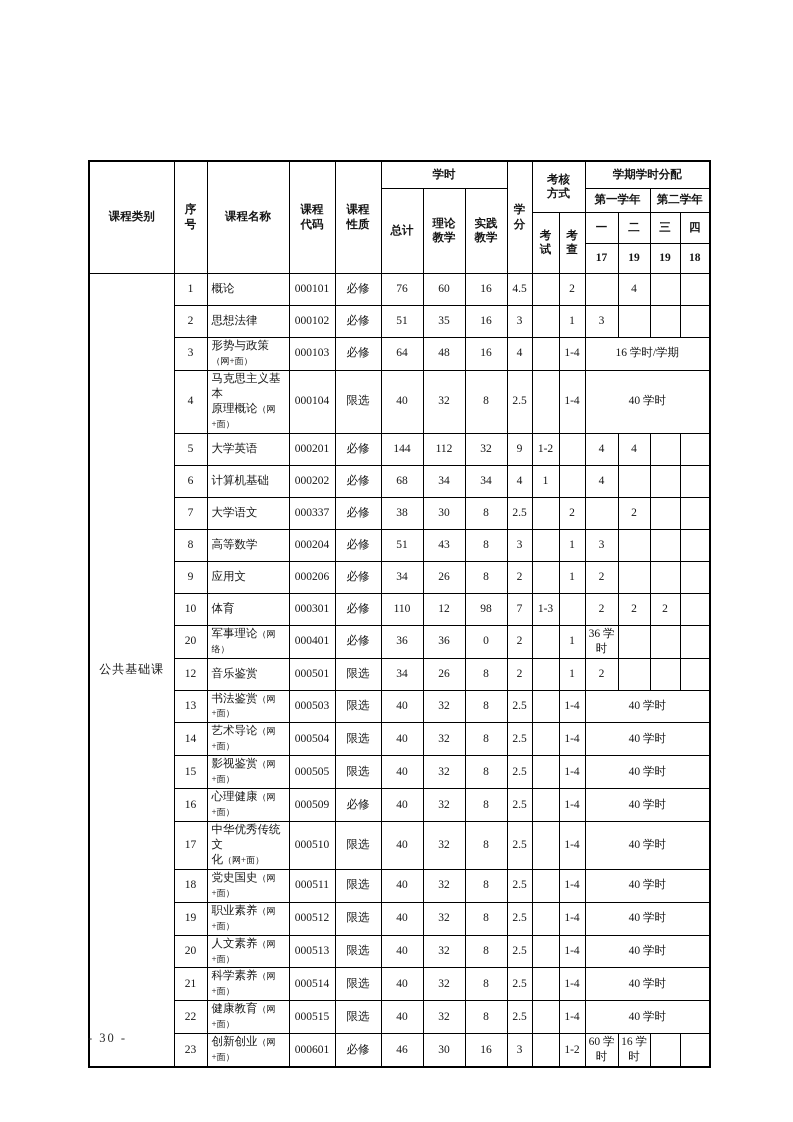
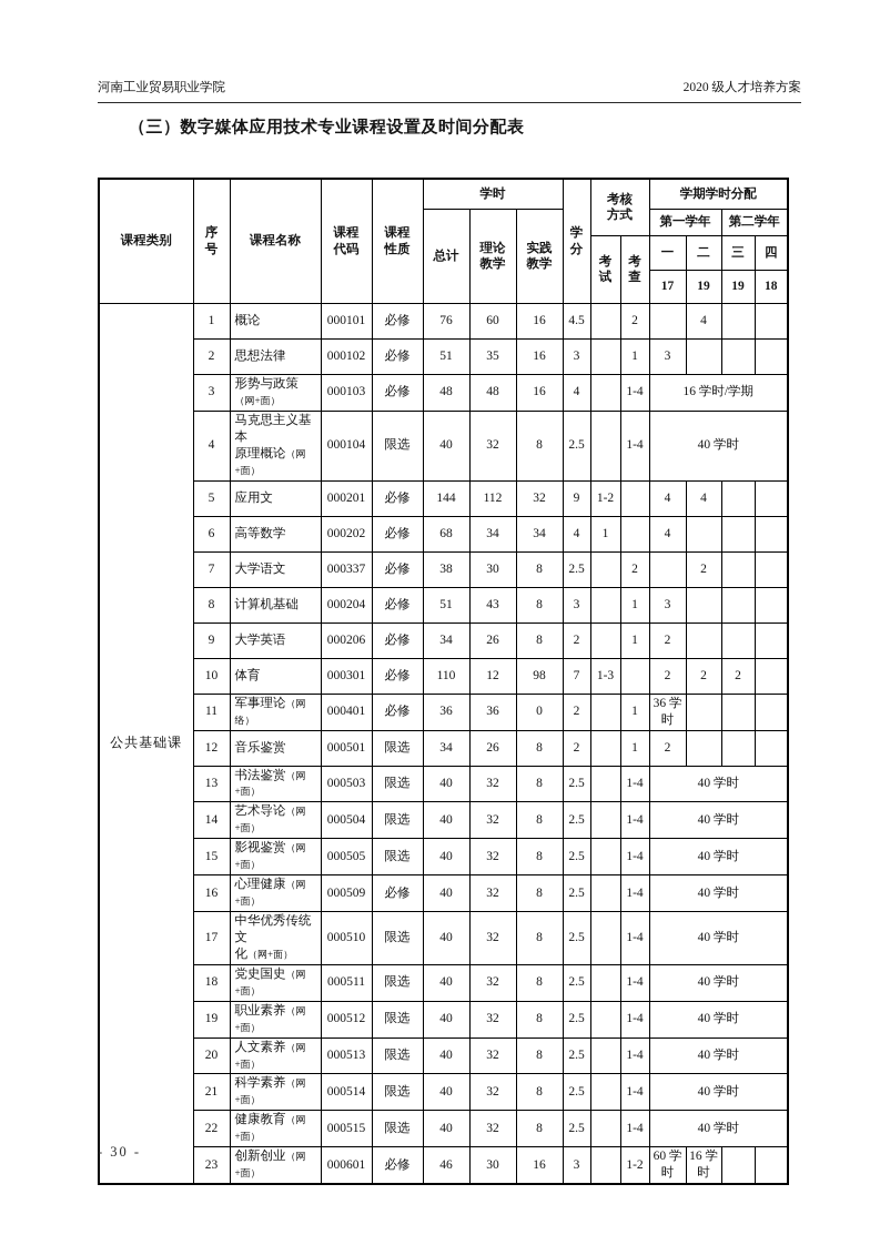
+ 河南工业贸易职业学院
+ 2020 级人才培养方案
+ （三）数字媒体应用技术专业课程设置及时间分配表
  课程类别	序 号	课程名称	课程 代码	课程 性质	学时	学 分	考核 方式	学期学时分配
  总计	理论 教学	实践 教学	第一学年	第二学年
  考 试	考 查	一	二	三	四
  17	19	19	18
  公共基础课	1	概论	000101	必修	76	60	16	4.5		2		4
  2	思想法律	000102	必修	51	35	16	3		1	3
- 3	形势与政策（网+面）	000103	必修	64	48	16	4		1-4	16 学时/学期
+ 3	形势与政策（网+面）	000103	必修	48	48	16	4		1-4	16 学时/学期
  4	马克思主义基本原理概论（网+面）	000104	限选	40	32	8	2.5		1-4	40 学时
- 5	大学英语	000201	必修	144	112	32	9	1-2		4	4
+ 5	应用文	000201	必修	144	112	32	9	1-2		4	4
- 6	计算机基础	000202	必修	68	34	34	4	1		4
+ 6	高等数学	000202	必修	68	34	34	4	1		4
  7	大学语文	000337	必修	38	30	8	2.5		2		2
- 8	高等数学	000204	必修	51	43	8	3		1	3
+ 8	计算机基础	000204	必修	51	43	8	3		1	3
- 9	应用文	000206	必修	34	26	8	2		1	2
+ 9	大学英语	000206	必修	34	26	8	2		1	2
  10	体育	000301	必修	110	12	98	7	1-3		2	2	2
- 20	军事理论（网络）	000401	必修	36	36	0	2		1	36 学时
+ 11	军事理论（网络）	000401	必修	36	36	0	2		1	36 学时
  12	音乐鉴赏	000501	限选	34	26	8	2		1	2
  13	书法鉴赏（网+面）	000503	限选	40	32	8	2.5		1-4	40 学时
  14	艺术导论（网+面）	000504	限选	40	32	8	2.5		1-4	40 学时
  15	影视鉴赏（网+面）	000505	限选	40	32	8	2.5		1-4	40 学时
  16	心理健康（网+面）	000509	必修	40	32	8	2.5		1-4	40 学时
  17	中华优秀传统文化（网+面）	000510	限选	40	32	8	2.5		1-4	40 学时
  18	党史国史（网+面）	000511	限选	40	32	8	2.5		1-4	40 学时
  19	职业素养（网+面）	000512	限选	40	32	8	2.5		1-4	40 学时
  20	人文素养（网+面）	000513	限选	40	32	8	2.5		1-4	40 学时
  21	科学素养（网+面）	000514	限选	40	32	8	2.5		1-4	40 学时
  22	健康教育（网+面）	000515	限选	40	32	8	2.5		1-4	40 学时
  23	创新创业（网+面）	000601	必修	46	30	16	3		1-2	60 学时	16 学时
  - 30 -
